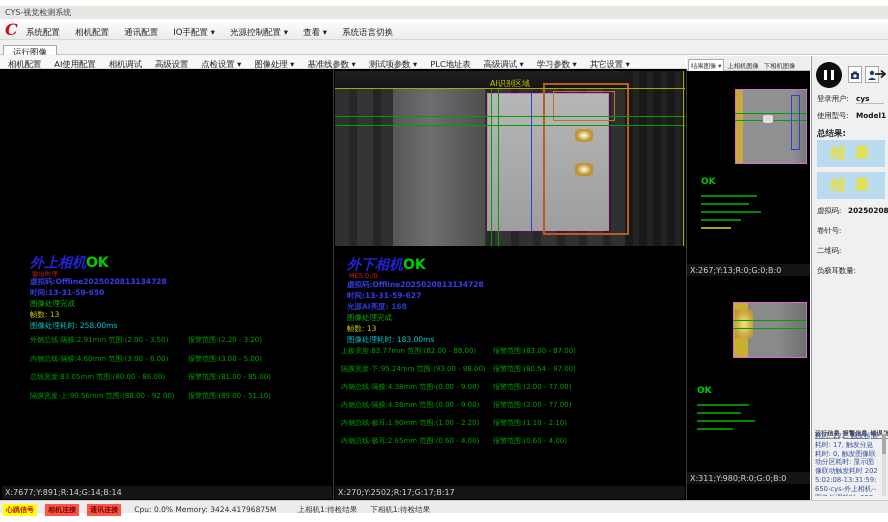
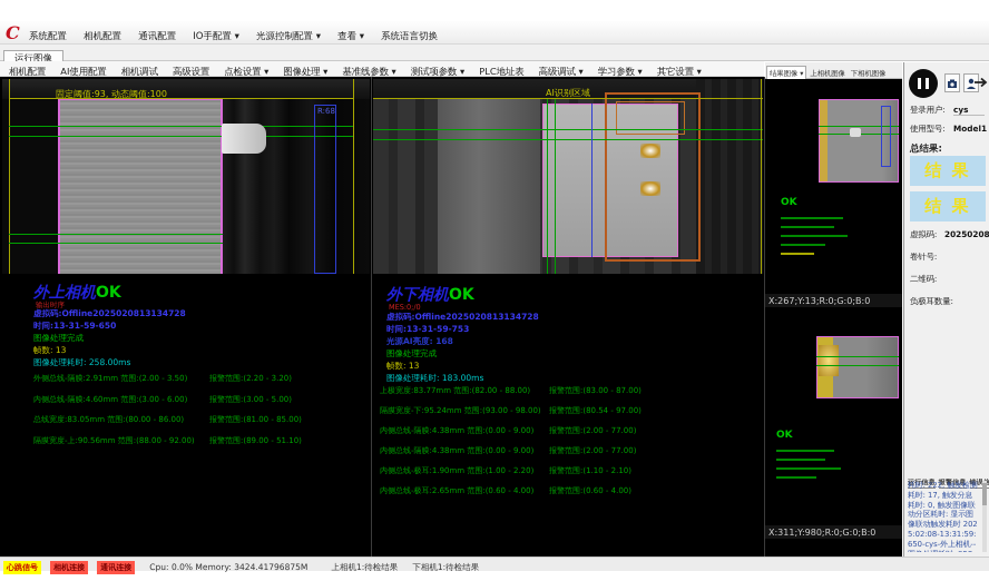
- CYS-视觉检测系统
  C
  系统配置 相机配置 通讯配置 IO手配置 ▾ 光源控制配置 ▾ 查看 ▾ 系统语言切换
  运行图像
  相机配置 AI使用配置 相机调试 高级设置 点检设置 ▾ 图像处理 ▾ 基准线参数 ▾ 测试项参数 ▾ PLC地址表 高级调试 ▾ 学习参数 ▾ 其它设置 ▾
+ R:68
+ 固定阈值:93, 动态阈值:100
  外上相机OK
  输出时序
  虚拟码:Offline2025020813134728
  时间:13-31-59-650
  图像处理完成
  帧数: 13
  图像处理耗时: 258.00ms
  外侧总线-隔膜:2.91mm 范围:(2.00 - 3.50)
  报警范围:(2.20 - 3.20)
  内侧总线-隔膜:4.60mm 范围:(3.00 - 6.00)
  报警范围:(3.00 - 5.00)
  总线宽度:83.05mm 范围:(80.00 - 86.00)
  报警范围:(81.00 - 85.00)
  隔膜宽度-上:90.56mm 范围:(88.00 - 92.00)
  报警范围:(89.00 - 51.10)
- X:7677;Y:891;R:14;G:14;B:14
  AI识别区域
  外下相机OK
  MES:0;/0
  虚拟码:Offline2025020813134728
- 时间:13-31-59-627
+ 时间:13-31-59-753
  光源AI亮度: 168
  图像处理完成
  帧数: 13
  图像处理耗时: 183.00ms
  上极宽度:83.77mm 范围:(82.00 - 88.00)
  报警范围:(83.00 - 87.00)
  隔膜宽度-下:95.24mm 范围:(93.00 - 98.00)
  报警范围:(80.54 - 97.00)
  内侧总线-隔膜:4.38mm 范围:(0.00 - 9.00)
  报警范围:(2.00 - 77.00)
  内侧总线-隔膜:4.38mm 范围:(0.00 - 9.00)
  报警范围:(2.00 - 77.00)
  内侧总线-极耳:1.90mm 范围:(1.00 - 2.20)
  报警范围:(1.10 - 2.10)
  内侧总线-极耳:2.65mm 范围:(0.60 - 4.00)
  报警范围:(0.60 - 4.00)
- X:270;Y:2502;R:17;G:17;B:17
  OK
  X:267;Y:13;R:0;G:0;B:0
  OK
  X:311;Y:980;R:0;G:0;B:0
  登录用户:
  cys
  使用型号:
  Model1
  总结果:
  结 果
  结 果
  虚拟码:
  20250208
  卷针号:
  二维码:
  负极耳数量:
  耗时: 222, 触发检测耗时: 17, 触发分息耗时: 0, 触发图像联动分区耗时: 显示图像联动触发耗时 2025:02:08-13:31:59:650-cys-外上相机--
  心跳信号 相机连接 通讯连接 Cpu: 0.0% Memory: 3424.41796875M 上相机1:待检结果 下相机1:待检结果
